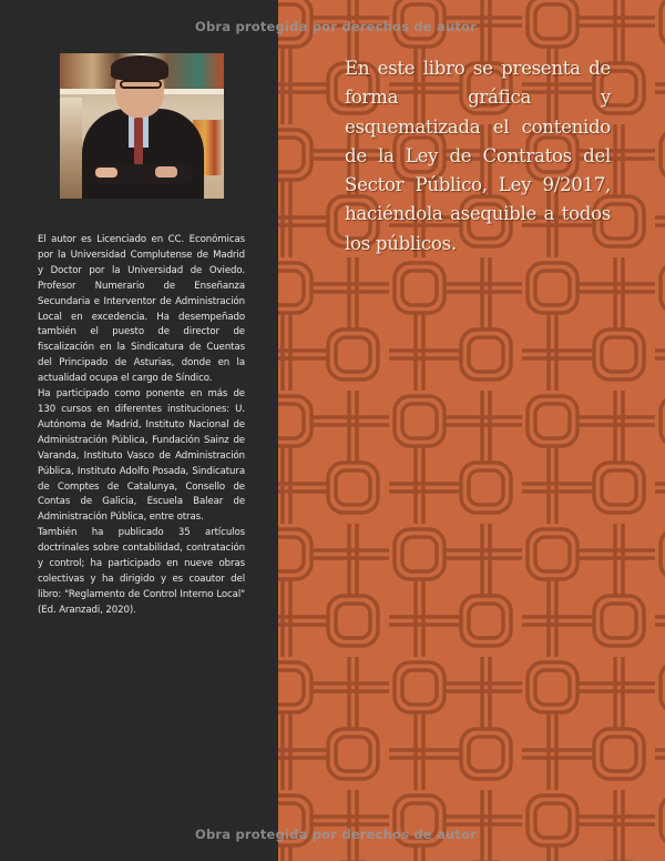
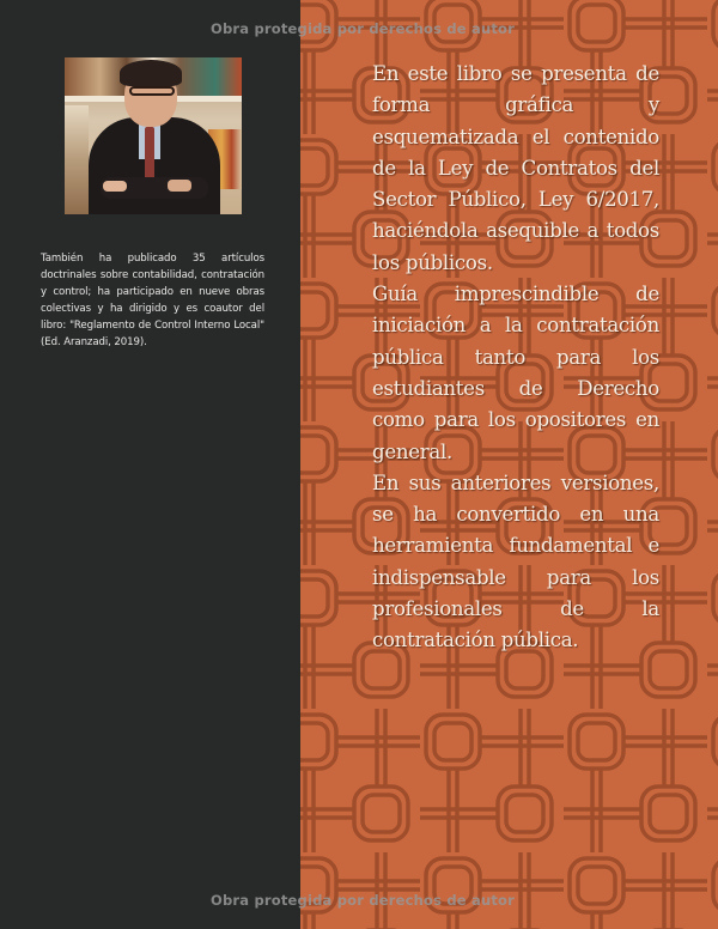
- El autor es Licenciado en CC. Económicas por la Universidad Complutense de Madrid y Doctor por la Universidad de Oviedo. Profesor Numerario de Enseñanza Secundaria e Interventor de Administración Local en excedencia. Ha desempeñado también el puesto de director de fiscalización en la Sindicatura de Cuentas del Principado de Asturias, donde en la actualidad ocupa el cargo de Síndico.
- Ha participado como ponente en más de 130 cursos en diferentes instituciones: U. Autónoma de Madrid, Instituto Nacional de Administración Pública, Fundación Sainz de Varanda, Instituto Vasco de Administración Pública, Instituto Adolfo Posada, Sindicatura de Comptes de Catalunya, Consello de Contas de Galicia, Escuela Balear de Administración Pública, entre otras.
- También ha publicado 35 artículos doctrinales sobre contabilidad, contratación y control; ha participado en nueve obras colectivas y ha dirigido y es coautor del libro: "Reglamento de Control Interno Local" (Ed. Aranzadi, 2020).
+ También ha publicado 35 artículos doctrinales sobre contabilidad, contratación y control; ha participado en nueve obras colectivas y ha dirigido y es coautor del libro: "Reglamento de Control Interno Local" (Ed. Aranzadi, 2019).
- En este libro se presenta de forma gráfica y esquematizada el contenido de la Ley de Contratos del Sector Público, Ley 9/2017, haciéndola asequible a todos los públicos.
+ En este libro se presenta de forma gráfica y esquematizada el contenido de la Ley de Contratos del Sector Público, Ley 6/2017, haciéndola asequible a todos los públicos.
+ Guía imprescindible de iniciación a la contratación pública tanto para los estudiantes de Derecho como para los opositores en general.
+ En sus anteriores versiones, se ha convertido en una herramienta fundamental e indispensable para los profesionales de la contratación pública.
  Obra protegida por derechos de autor
  Obra protegida por derechos de autor
